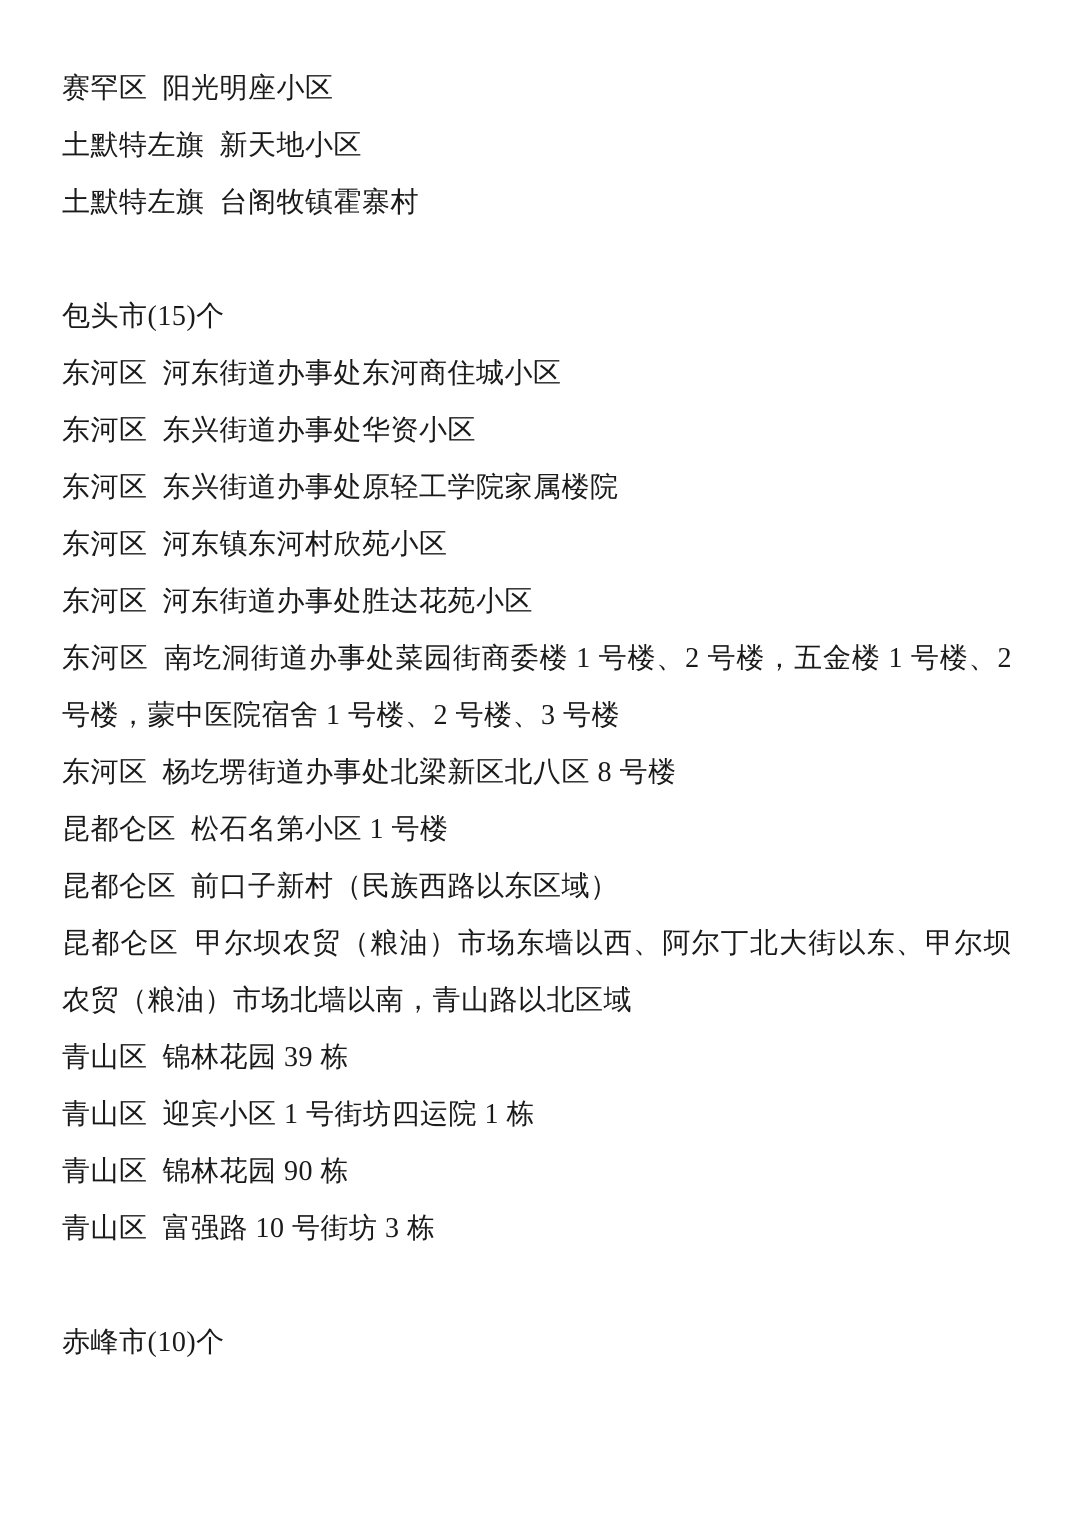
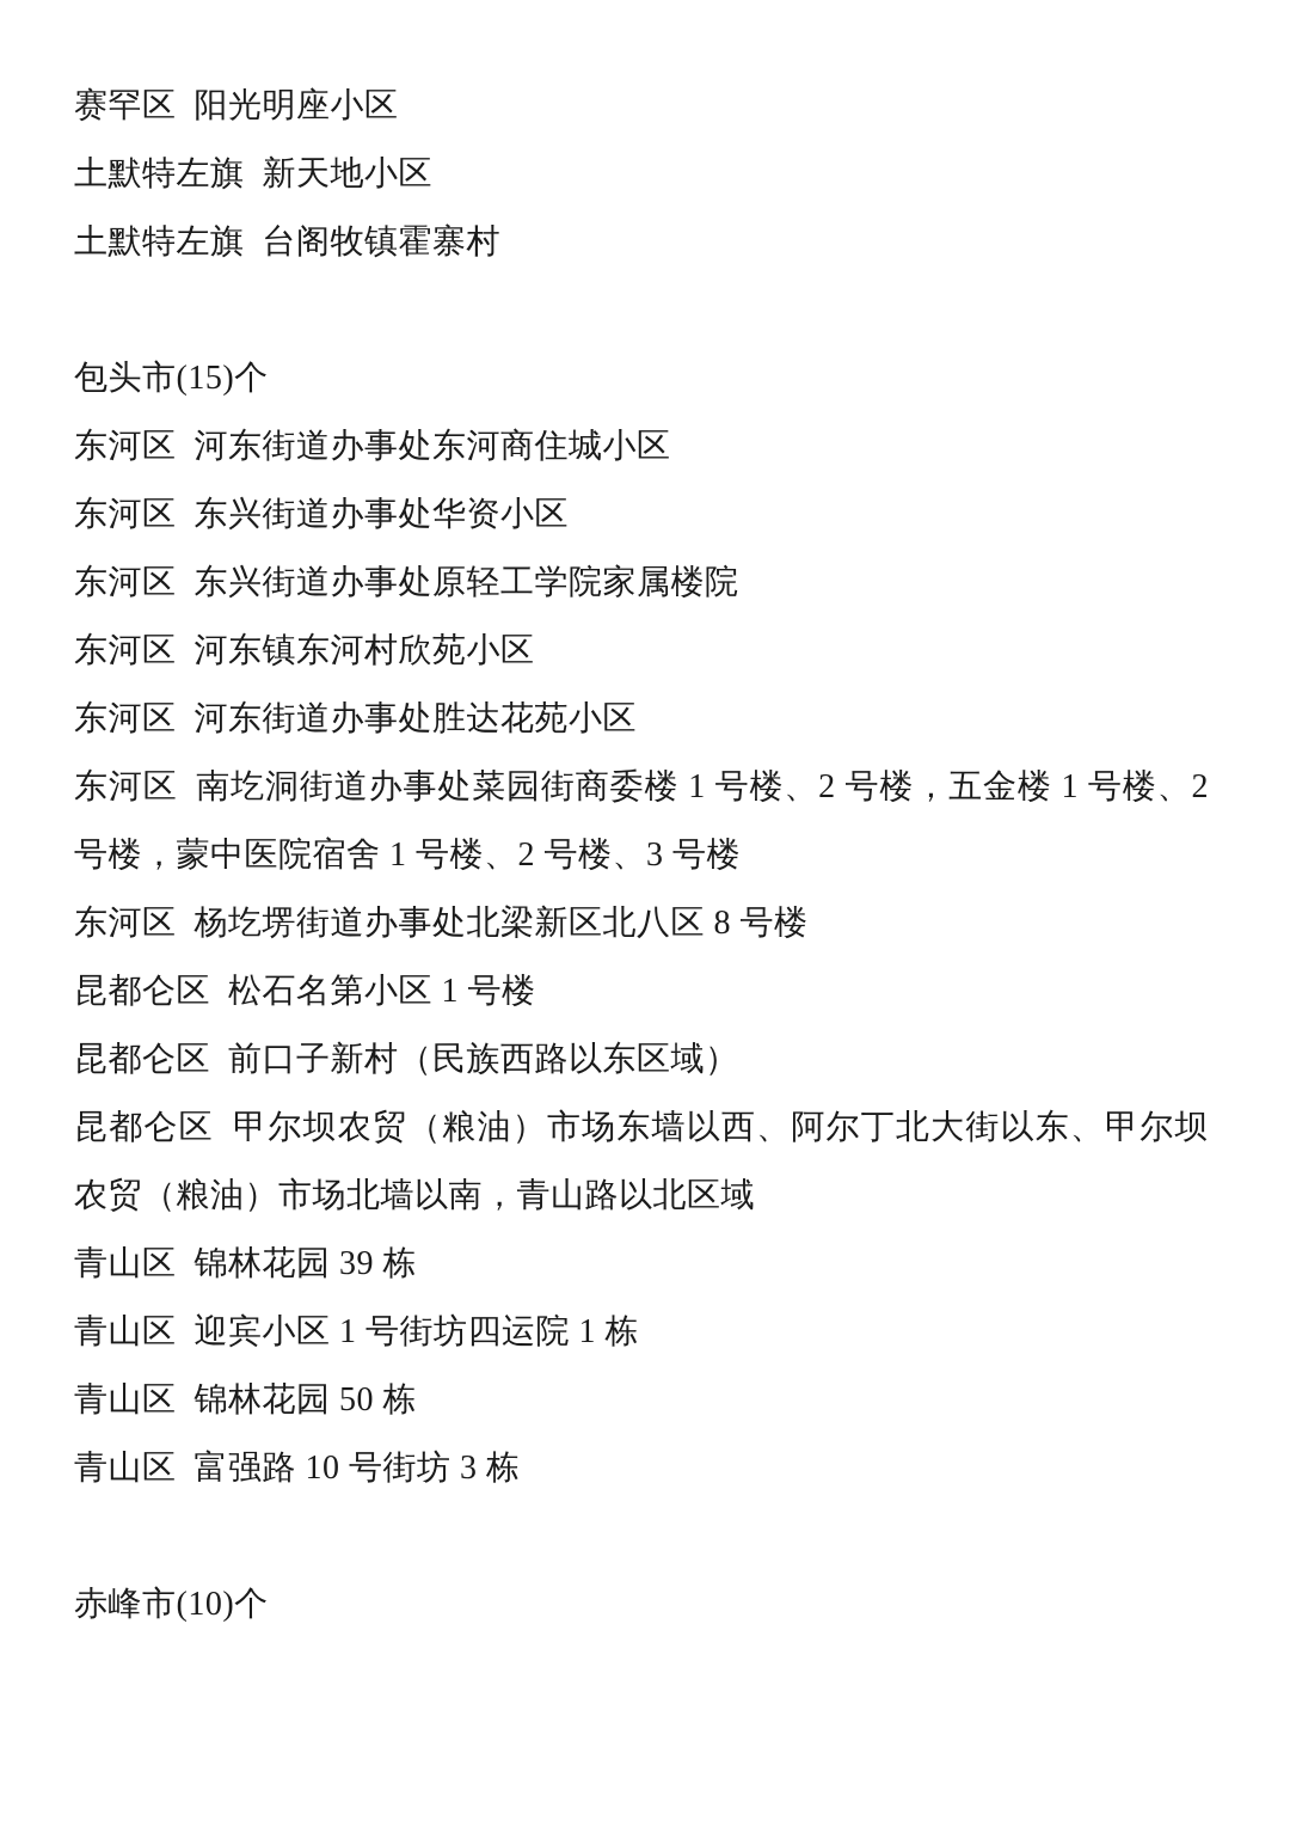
  赛罕区 阳光明座小区
  土默特左旗 新天地小区
  土默特左旗 台阁牧镇霍寨村
  包头市(15)个
  东河区 河东街道办事处东河商住城小区
  东河区 东兴街道办事处华资小区
  东河区 东兴街道办事处原轻工学院家属楼院
  东河区 河东镇东河村欣苑小区
  东河区 河东街道办事处胜达花苑小区
  东河区 南圪洞街道办事处菜园街商委楼 1 号楼、2 号楼，五金楼 1 号楼、2 号楼，蒙中医院宿舍 1 号楼、2 号楼、3 号楼
  东河区 杨圪塄街道办事处北梁新区北八区 8 号楼
  昆都仑区 松石名第小区 1 号楼
  昆都仑区 前口子新村（民族西路以东区域）
  昆都仑区 甲尔坝农贸（粮油）市场东墙以西、阿尔丁北大街以东、甲尔坝农贸（粮油）市场北墙以南，青山路以北区域
  青山区 锦林花园 39 栋
  青山区 迎宾小区 1 号街坊四运院 1 栋
- 青山区 锦林花园 90 栋
+ 青山区 锦林花园 50 栋
  青山区 富强路 10 号街坊 3 栋
  赤峰市(10)个
